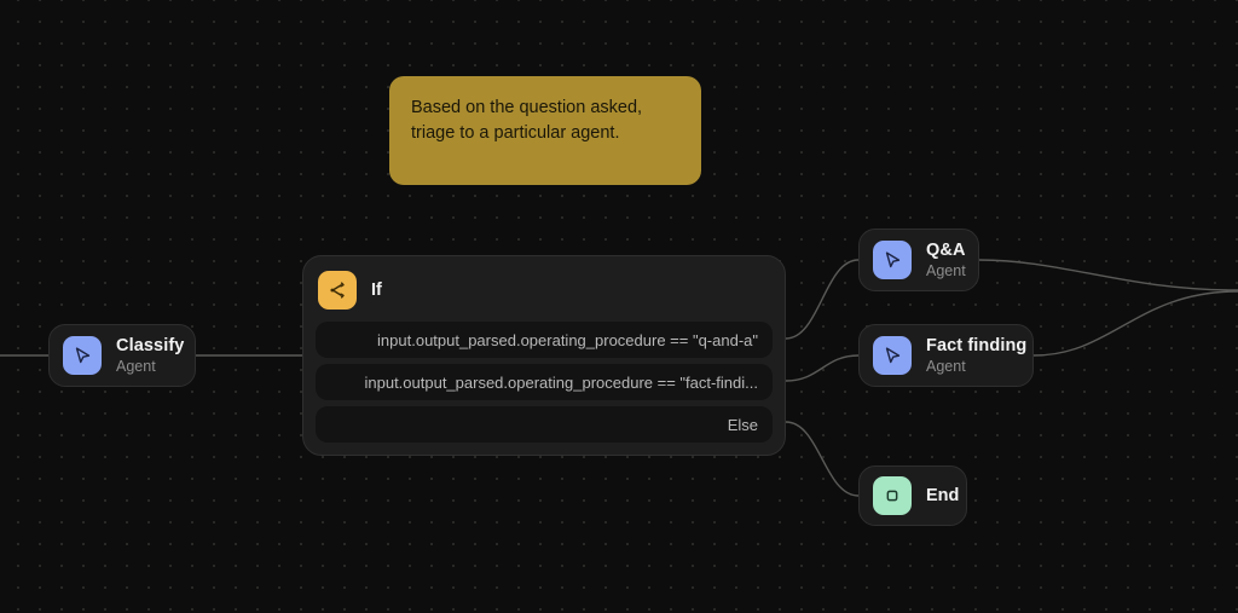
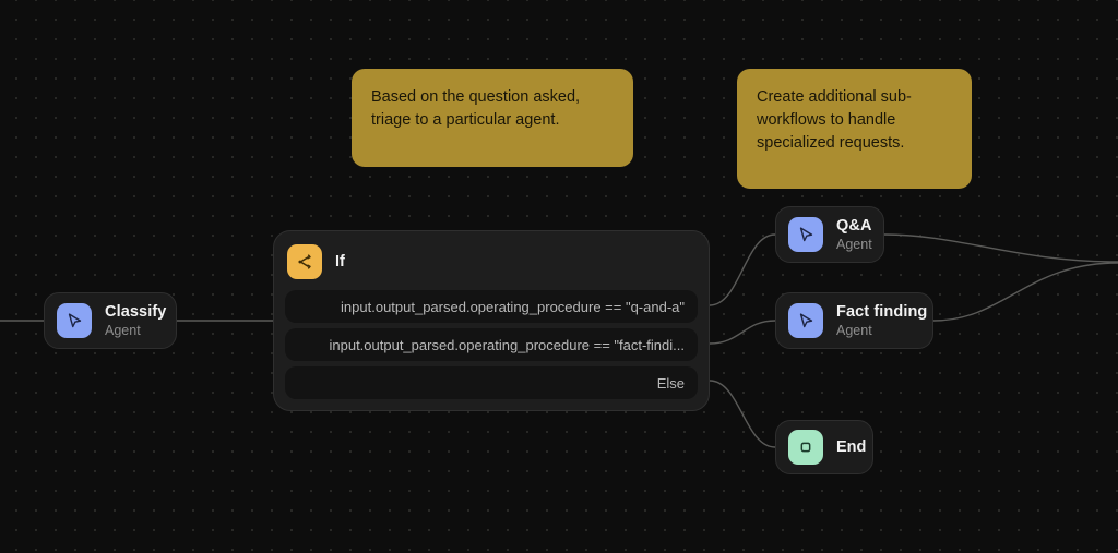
  Based on the question asked, triage to a particular agent.
+ Create additional sub-workflows to handle specialized requests.
  Classify
  Agent
  If
  input.output_parsed.operating_procedure == "q-and-a"
  input.output_parsed.operating_procedure == "fact-findi...
  Else
  Q&A
  Agent
  Fact finding
  Agent
  End
